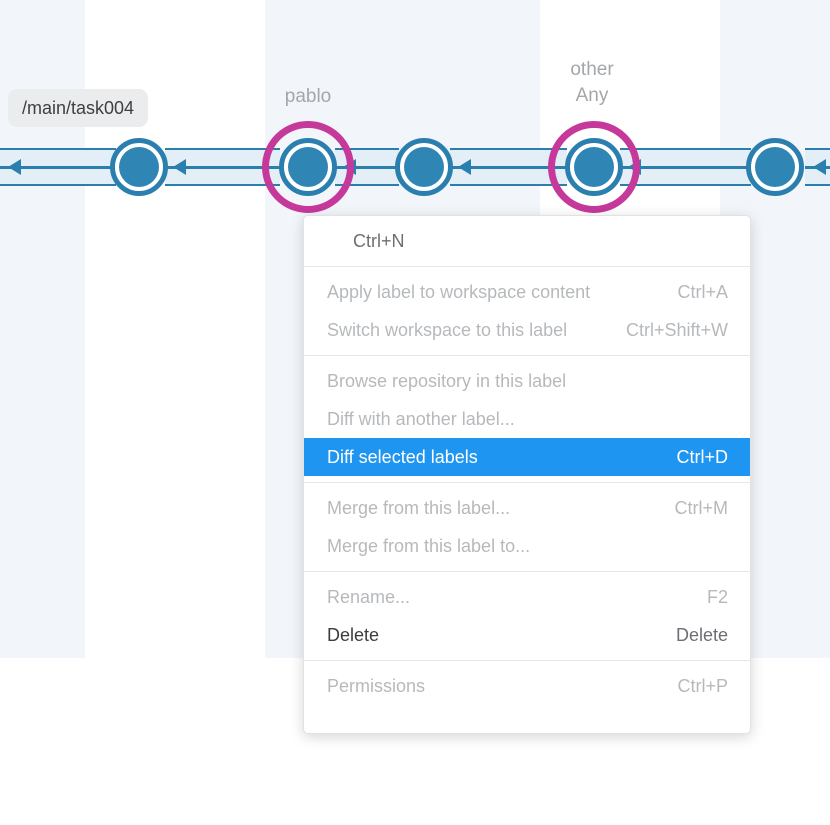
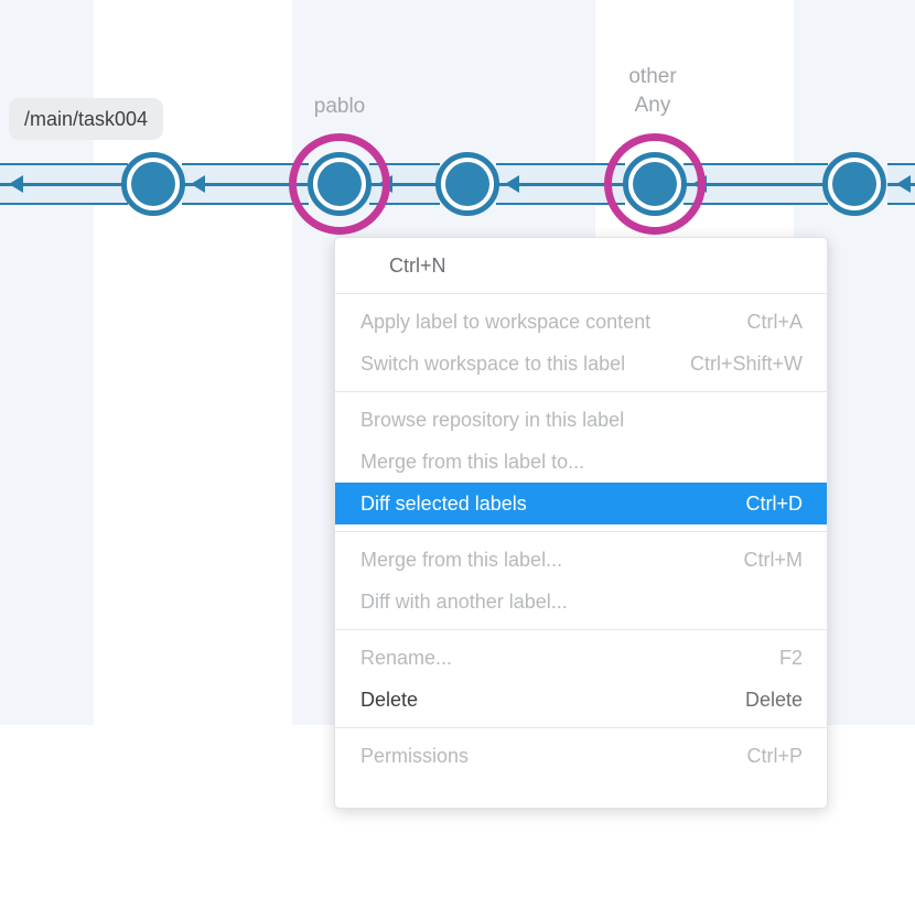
  pablo
  other
  Any
  /main/task004
  Ctrl+N
  Apply label to workspace content
  Ctrl+A
  Switch workspace to this label
  Ctrl+Shift+W
  Browse repository in this label
- Diff with another label...
+ Merge from this label to...
  Diff selected labels
  Ctrl+D
  Merge from this label...
  Ctrl+M
- Merge from this label to...
+ Diff with another label...
  Rename...
  F2
  Delete
  Delete
  Permissions
  Ctrl+P
